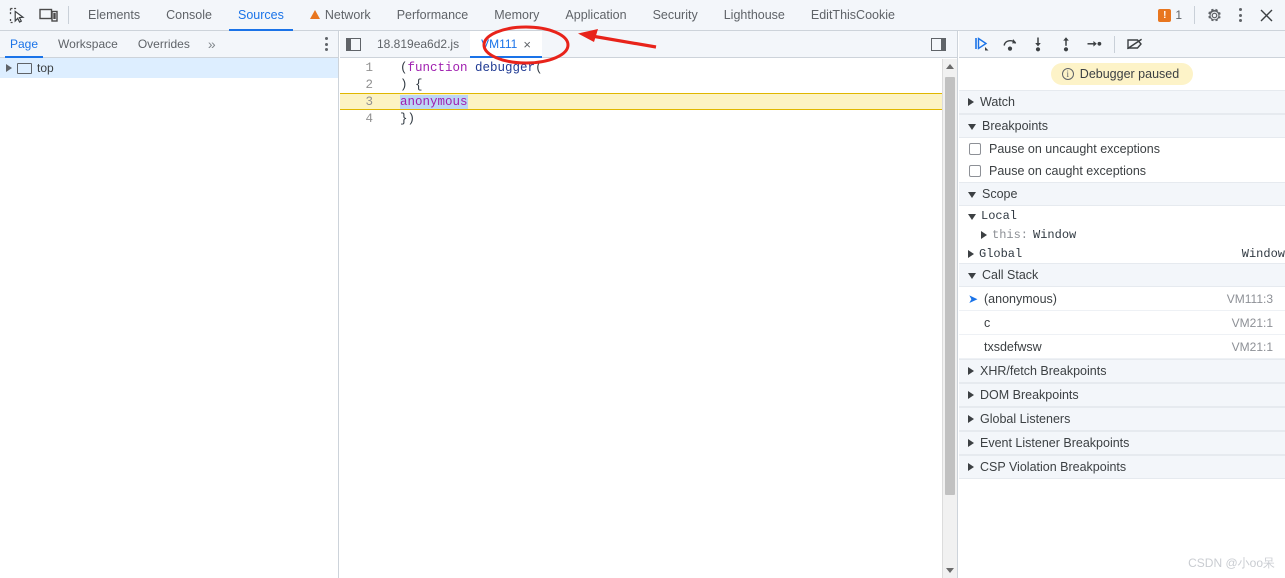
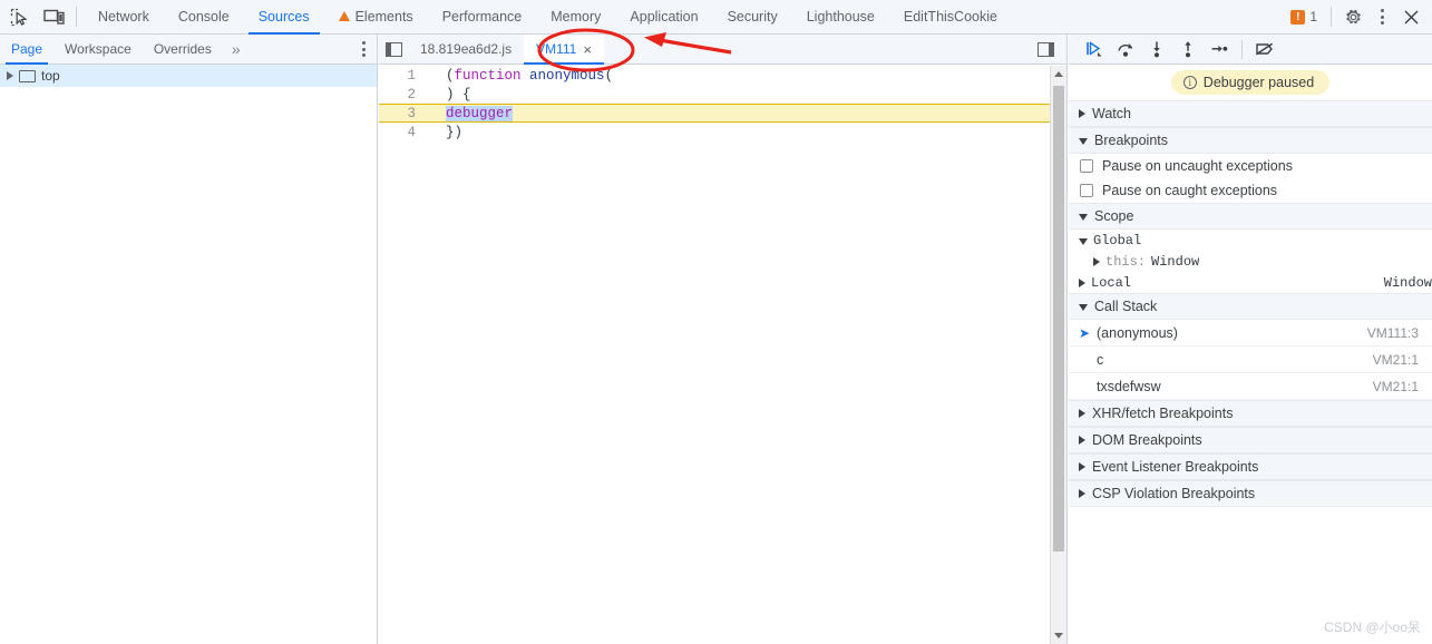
- Elements
+ Network
  Console
  Sources
- Network
+ Elements
  Performance
  Memory
  Application
  Security
  Lighthouse
  EditThisCookie
  !
  1
  Page
  Workspace
  Overrides
  »
  top
  18.819ea6d2.js
  M111
  ×
  1
- (function debugger(
+ (function anonymous(
  2
  ) {
  3
- anonymous
+ debugger
  4
  })
  i
  Debugger paused
  Watch
  Breakpoints
  Pause on uncaught exceptions
  Pause on caught exceptions
  Scope
- Local
+ Global
  this:
  Window
- Global
+ Local
  Window
  Call Stack
  ➤
  (anonymous)
  VM111:3
  c
  VM21:1
  txsdefwsw
  VM21:1
  XHR/fetch Breakpoints
  DOM Breakpoints
- Global Listeners
  Event Listener Breakpoints
  CSP Violation Breakpoints
  CSDN @小oo呆
